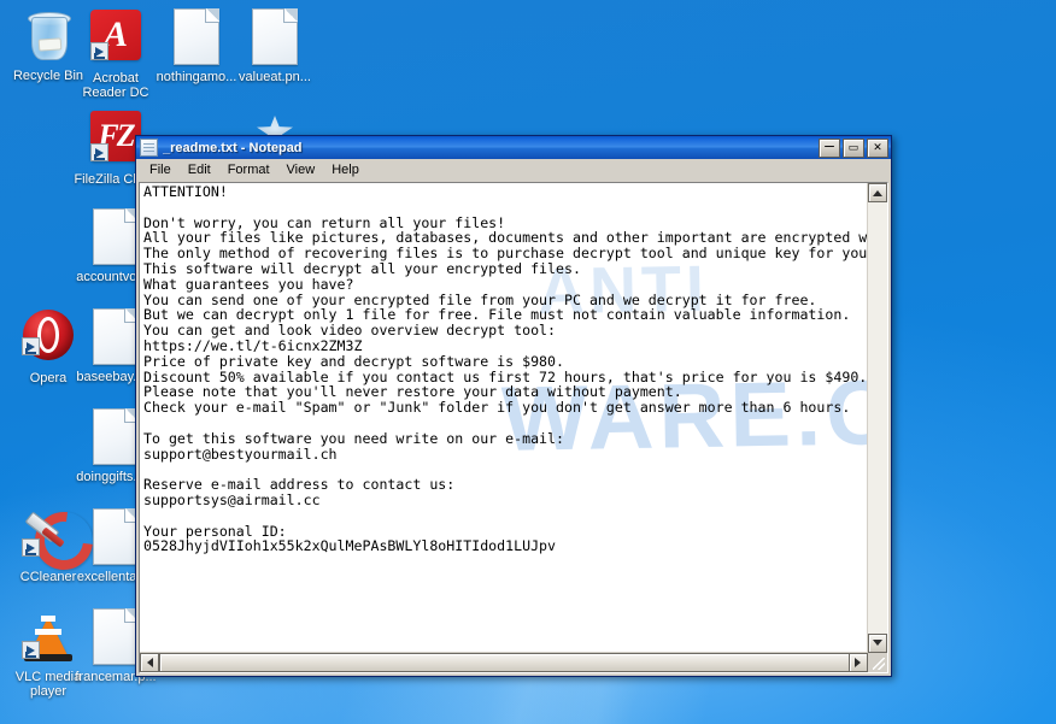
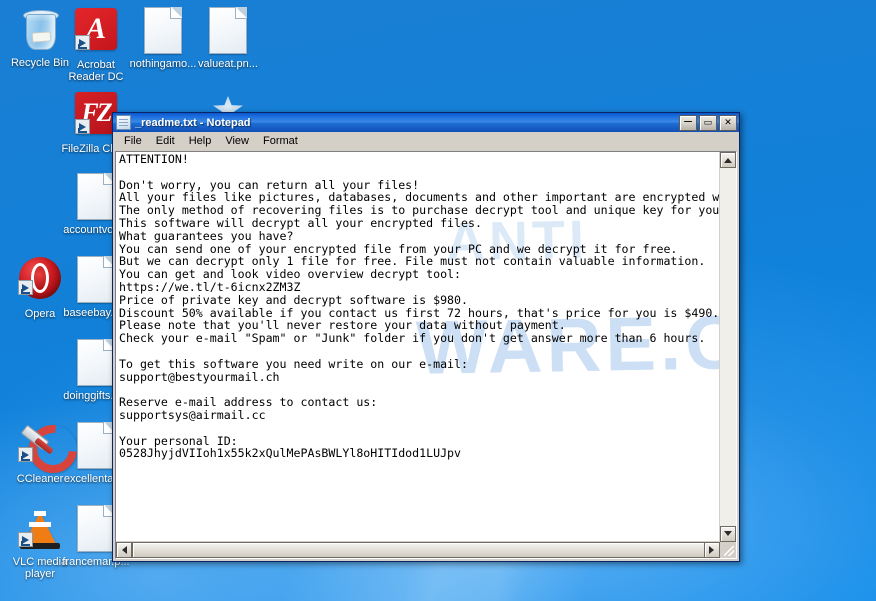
  Recycle Bin
  A
  Acrobat
  Reader DC
  nothingamo...
  valueat.pn...
  FZ
  Opera
  CCleaner
  excellenta
  VLC media
  player
  francemar.p...
  _readme.txt - Notepad
  –
  ▭
  ✕
  File
  Edit
- Format
+ Help
  View
- Help
+ Format
  ANTI
  WARE.C
  ATTENTION!
  Don't worry, you can return all your files!
  All your files like pictures, databases, documents and other important are encrypted w
  The only method of recovering files is to purchase decrypt tool and unique key for you
  This software will decrypt all your encrypted files.
  What guarantees you have?
  You can send one of your encrypted file from your PC and we decrypt it for free.
  But we can decrypt only 1 file for free. File must not contain valuable information.
  You can get and look video overview decrypt tool:
  https://we.tl/t-6icnx2ZM3Z
  Price of private key and decrypt software is $980.
  Discount 50% available if you contact us first 72 hours, that's price for you is $490.
  Please note that you'll never restore your data without payment.
  Check your e-mail "Spam" or "Junk" folder if you don't get answer more than 6 hours.
  To get this software you need write on our e-mail:
  support@bestyourmail.ch
  Reserve e-mail address to contact us:
  supportsys@airmail.cc
  Your personal ID:
  0528JhyjdVIIoh1x55k2xQulMePAsBWLYl8oHITIdod1LUJpv
